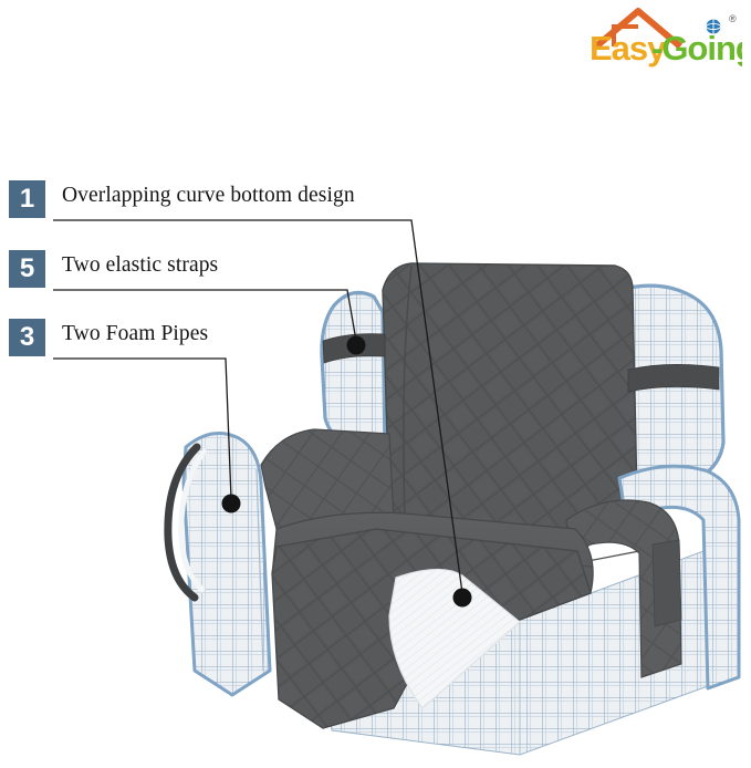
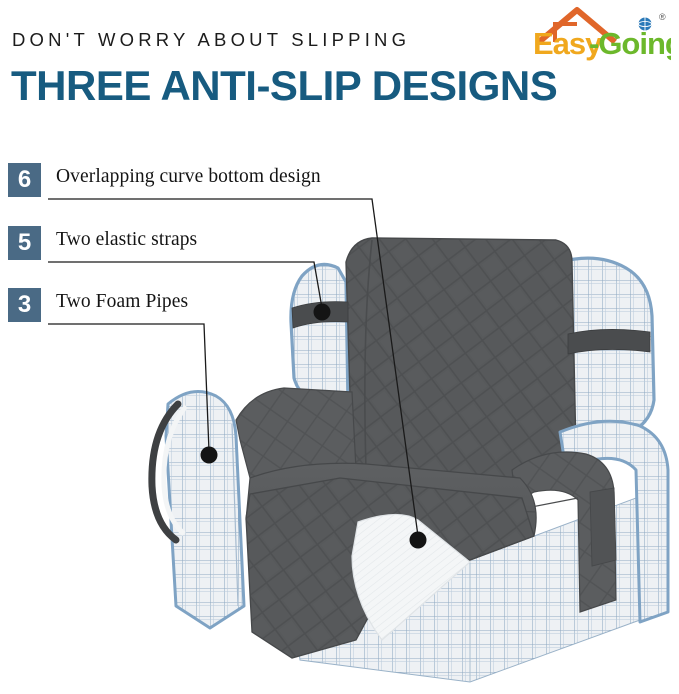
  Easy
  -Goin
  ®
+ DON'T WORRY ABOUT SLIPPING
+ THREE ANTI-SLIP DESIGNS
- 1
+ 6
  Overlapping curve bottom design
  5
  Two elastic straps
  3
  Two Foam Pipes
